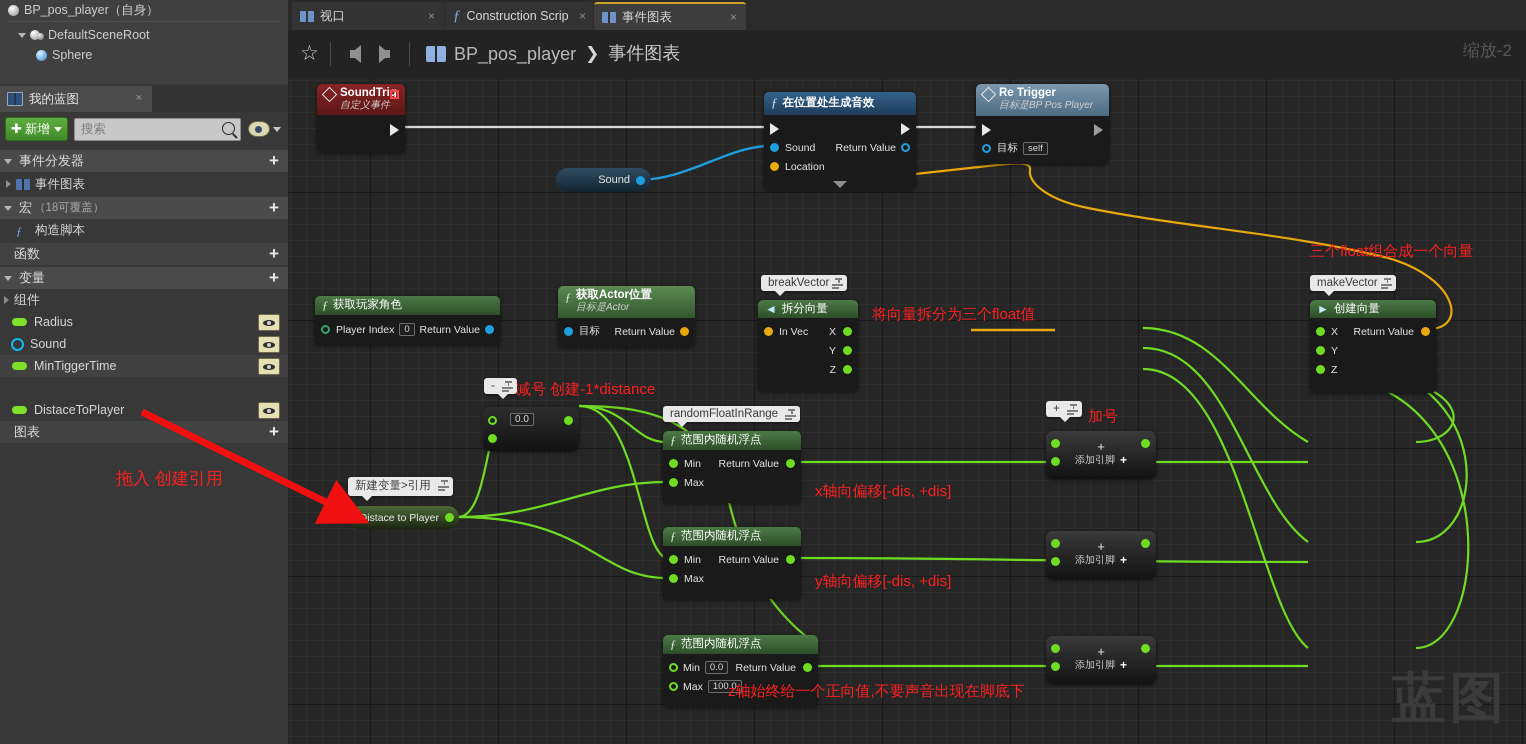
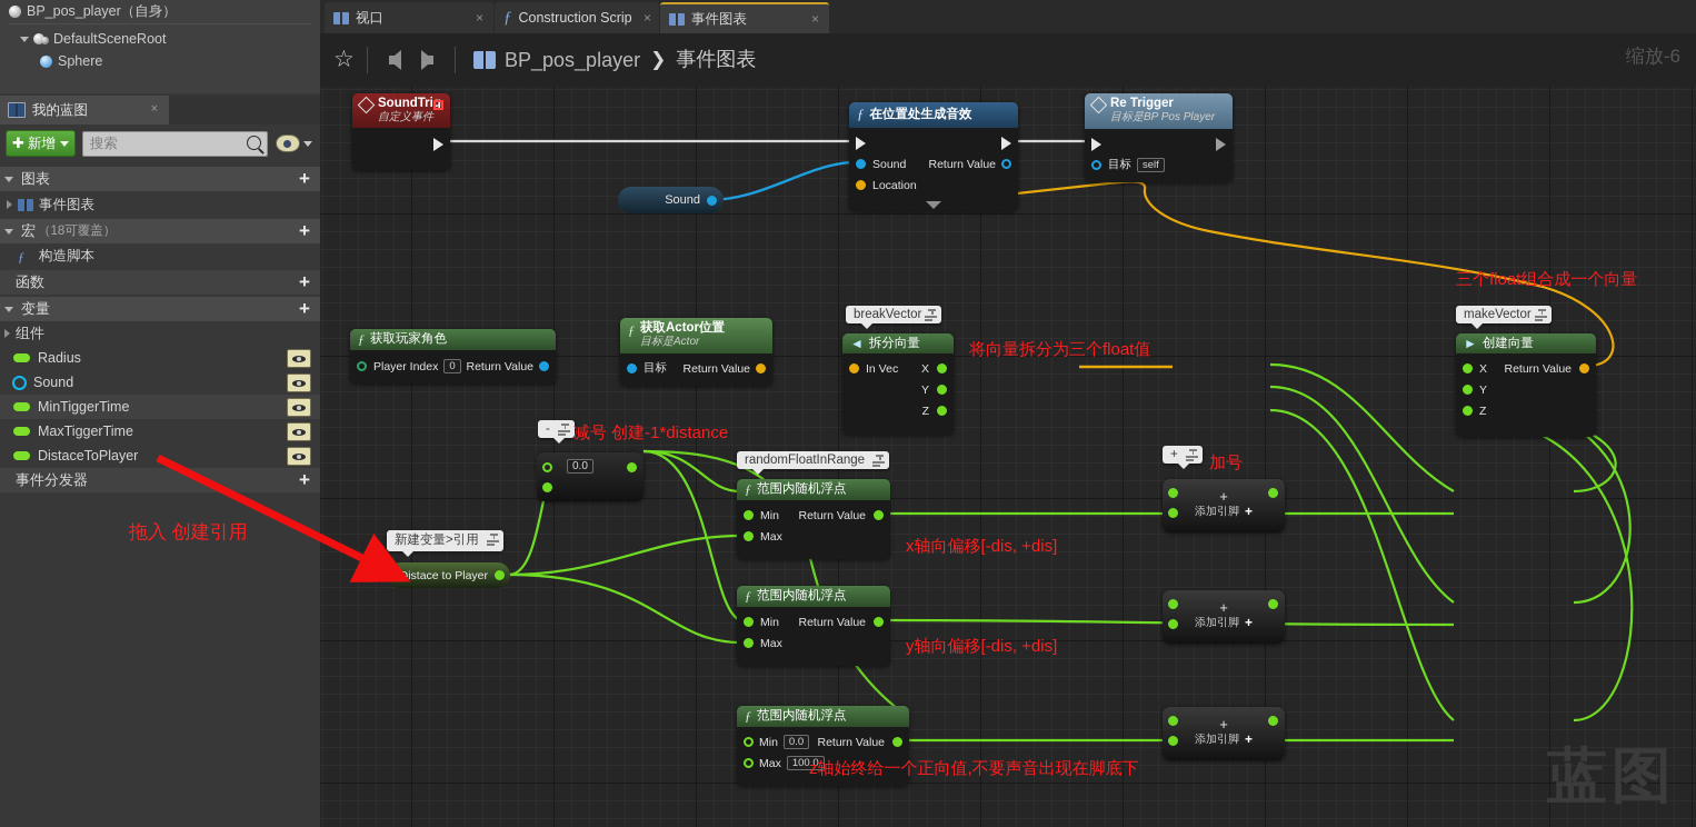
  BP_pos_player（自身）
  DefaultSceneRoot
  Sphere
  我的蓝图
  ×
  ✚
  新增
  搜索
- 事件分发器
+ 图表
  +
  事件图表
  宏
  （18可覆盖）
  +
  ƒ
  构造脚本
  函数
  +
  变量
  +
  组件
  Radius
  Sound
  MinTiggerTime
+ MaxTiggerTime
  DistaceToPlayer
- 图表
+ 事件分发器
  +
  拖入 创建引用
  视口
  ×
  ƒ
  Construction Scrip
  ×
  事件图表
  ×
  ☆
  BP_pos_player
  ❯
  事件图表
  SoundTrig
  自定义事件
  Sound
  ƒ
  在位置处生成音效
  Sound
  Return Value
  Location
  Re Trigger
  目标是BP Pos Player
  目标
  self
  ƒ
  获取玩家角色
  Player Index
  0
  Return Value
  ƒ
  获取Actor位置
  目标是Actor
  目标
  Return Value
  breakVector
  ◄
  拆分向量
  In Vec
  X
  Y
  Z
  makeVector
  ►
  创建向量
  X
  Return Value
  Y
  Z
  -
  0.0
  新建变量>引用
  Distace to Player
  randomFloatInRange
  ƒ
  范围内随机浮点
  Min
  Return Value
  Max
  ƒ
  范围内随机浮点
  Min
  Return Value
  Max
  ƒ
  范围内随机浮点
  Min
  0.0
  Return Value
  Max
  100.0
  +
  +
  添加引脚
  +
  +
  添加引脚
  +
  +
  添加引脚
  +
  三个float组合成一个向量
  将向量拆分为三个float值
  减号 创建-1*distance
  加号
  x轴向偏移[-dis, +dis]
  y轴向偏移[-dis, +dis]
  z轴始终给一个正向值,不要声音出现在脚底下
  蓝图
- 缩放-2
+ 缩放-6
